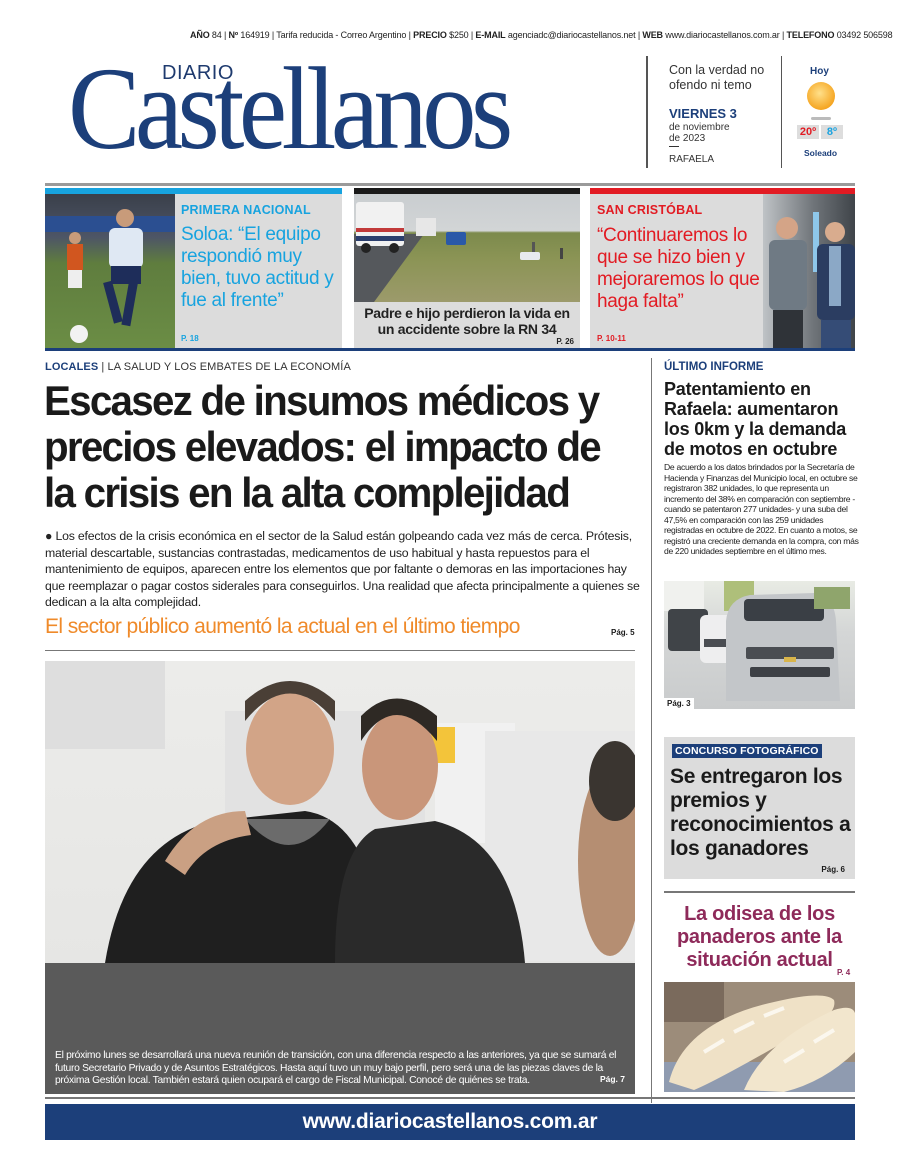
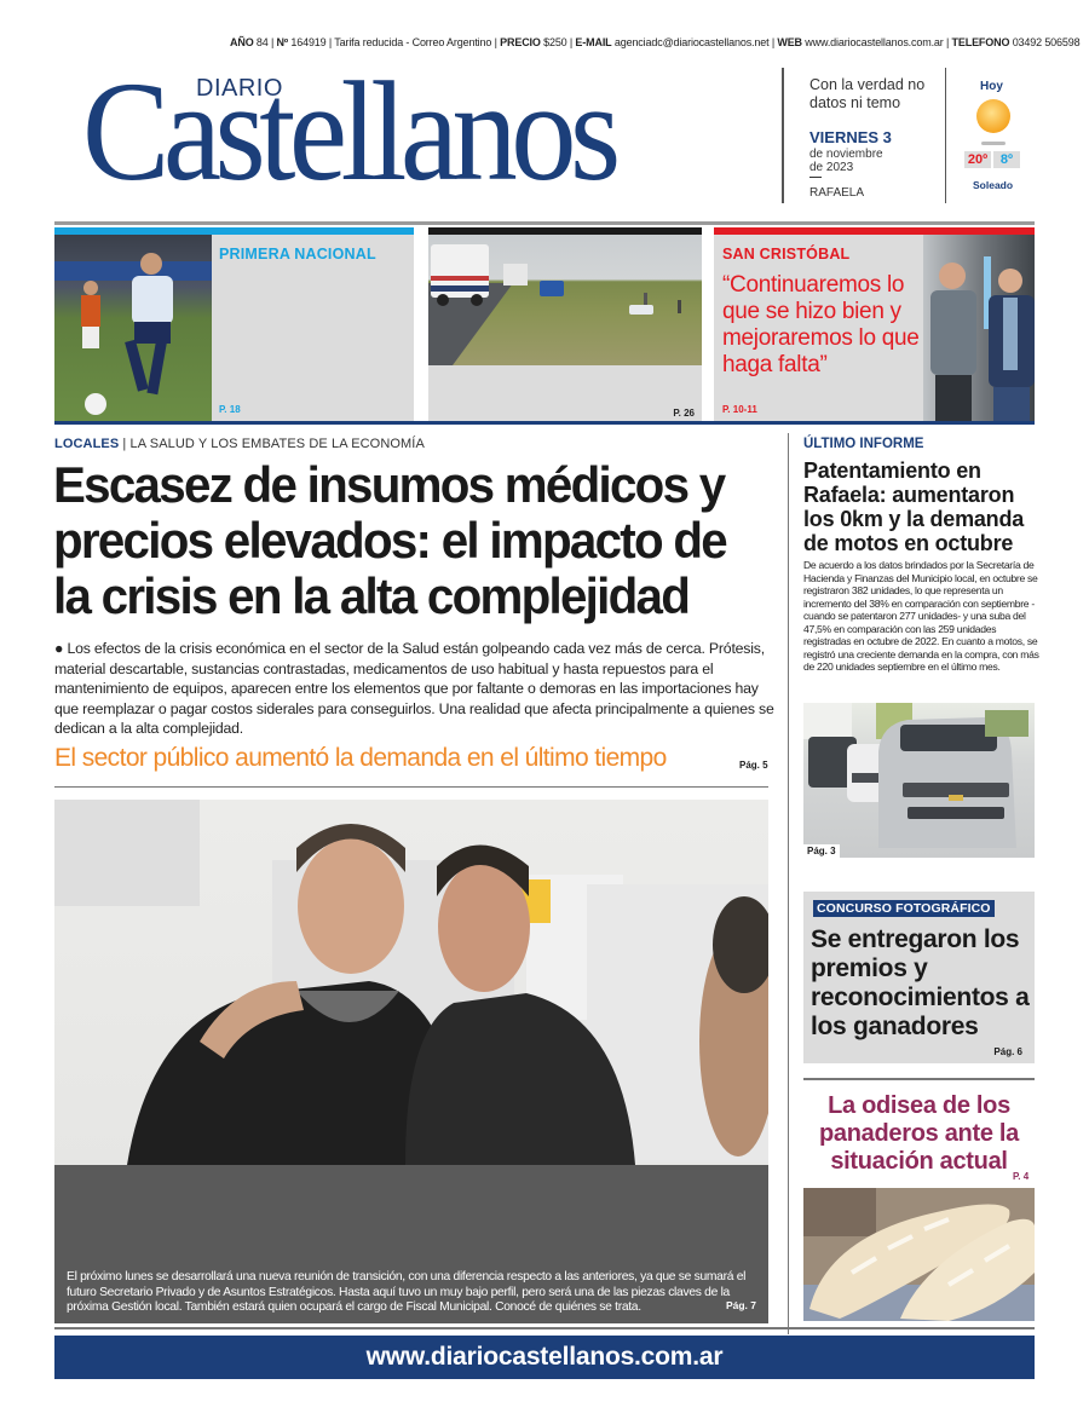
  AÑO 84 | Nº 164919 | Tarifa reducida - Correo Argentino | PRECIO $250 | E-MAIL agenciadc@diariocastellanos.net | WEB www.diariocastellanos.com.ar | TELEFONO 03492 506598
  Castellanos
  DIARIO
- Con la verdad no ofendo ni temo
+ Con la verdad no datos ni temo
  VIERNES 3
  de noviembre
  de 2023
  RAFAELA
  Hoy
  20º
  8º
  Soleado
  PRIMERA NACIONAL
- Soloa: “El equipo respondió muy bien, tuvo actitud y fue al frente”
  P. 18
- Padre e hijo perdieron la vida en un accidente sobre la RN 34
  P. 26
  SAN CRISTÓBAL
  “Continuaremos lo que se hizo bien y mejoraremos lo que haga falta”
  P. 10-11
  LOCALES | LA SALUD Y LOS EMBATES DE LA ECONOMÍA
  Escasez de insumos médicos y precios elevados: el impacto de la crisis en la alta complejidad
  ● Los efectos de la crisis económica en el sector de la Salud están golpeando cada vez más de cerca. Prótesis, material descartable, sustancias contrastadas, medicamentos de uso habitual y hasta repuestos para el mantenimiento de equipos, aparecen entre los elementos que por faltante o demoras en las importaciones hay que reemplazar o pagar costos siderales para conseguirlos. Una realidad que afecta principalmente a quienes se dedican a la alta complejidad.
- El sector público aumentó la actual en el último tiempo
+ El sector público aumentó la demanda en el último tiempo
  Pág. 5
  El próximo lunes se desarrollará una nueva reunión de transición, con una diferencia respecto a las anteriores, ya que se sumará el futuro Secretario Privado y de Asuntos Estratégicos. Hasta aquí tuvo un muy bajo perfil, pero será una de las piezas claves de la próxima Gestión local. También estará quien ocupará el cargo de Fiscal Municipal. Conocé de quiénes se trata.
  Pág. 7
  ÚLTIMO INFORME
  Patentamiento en Rafaela: aumentaron los 0km y la demanda de motos en octubre
  De acuerdo a los datos brindados por la Secretaría de Hacienda y Finanzas del Municipio local, en octubre se registraron 382 unidades, lo que representa un incremento del 38% en comparación con septiembre -cuando se patentaron 277 unidades- y una suba del 47,5% en comparación con las 259 unidades registradas en octubre de 2022. En cuanto a motos, se registró una creciente demanda en la compra, con más de 220 unidades septiembre en el último mes.
  Pág. 3
  CONCURSO FOTOGRÁFICO
  Se entregaron los premios y reconocimientos a los ganadores
  Pág. 6
  La odisea de los panaderos ante la situación actual
  P. 4
  www.diariocastellanos.com.ar
